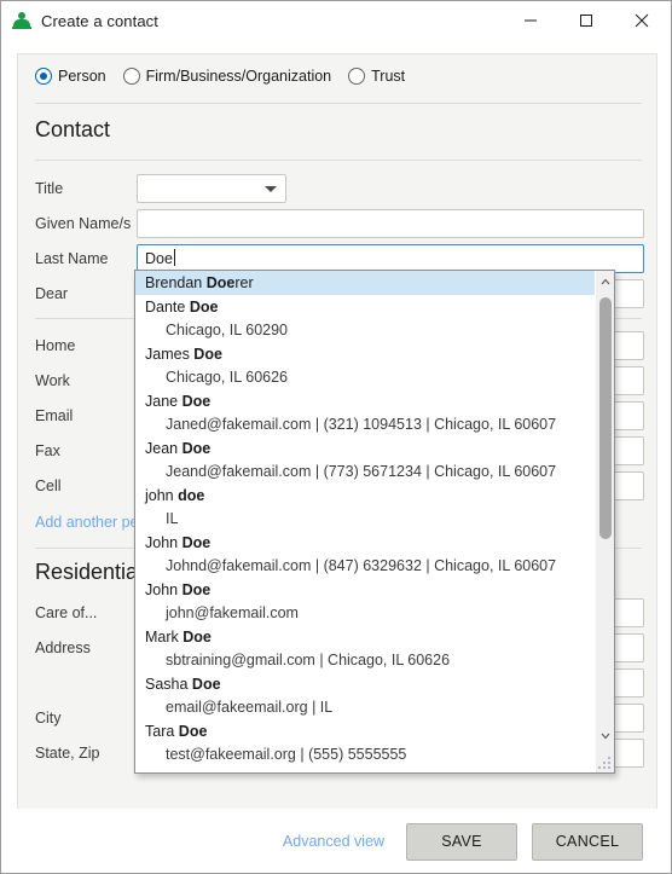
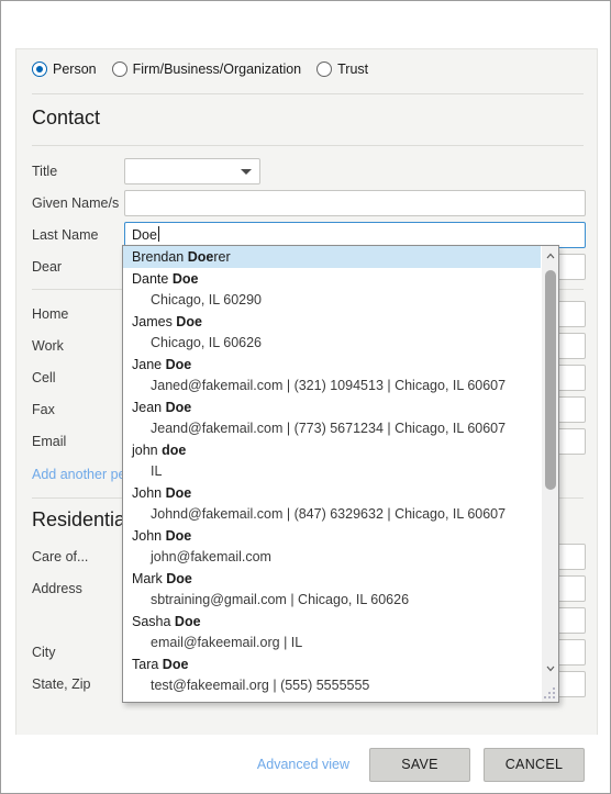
- Create a contact
  Person
  Firm/Business/Organization
  Trust
  Contact
  Title
  Given Name/s
  Last Name
  Doe
  Dear
  Home
  Work
- Email
+ Cell
  Fax
- Cell
+ Email
  Add another p
  Residentia
  Care of...
  Address
  City
  State, Zip
  Brendan Doerer
  Dante Doe
  Chicago, IL 60290
  James Doe
  Chicago, IL 60626
  Jane Doe
  Janed@fakemail.com | (321) 1094513 | Chicago, IL 60607
  Jean Doe
  Jeand@fakemail.com | (773) 5671234 | Chicago, IL 60607
  john doe
  IL
  John Doe
  Johnd@fakemail.com | (847) 6329632 | Chicago, IL 60607
  John Doe
  john@fakemail.com
  Mark Doe
  sbtraining@gmail.com | Chicago, IL 60626
  Sasha Doe
  email@fakeemail.org | IL
  Tara Doe
  test@fakeemail.org | (555) 5555555
  Advanced view
  SAVE
  CANCEL
